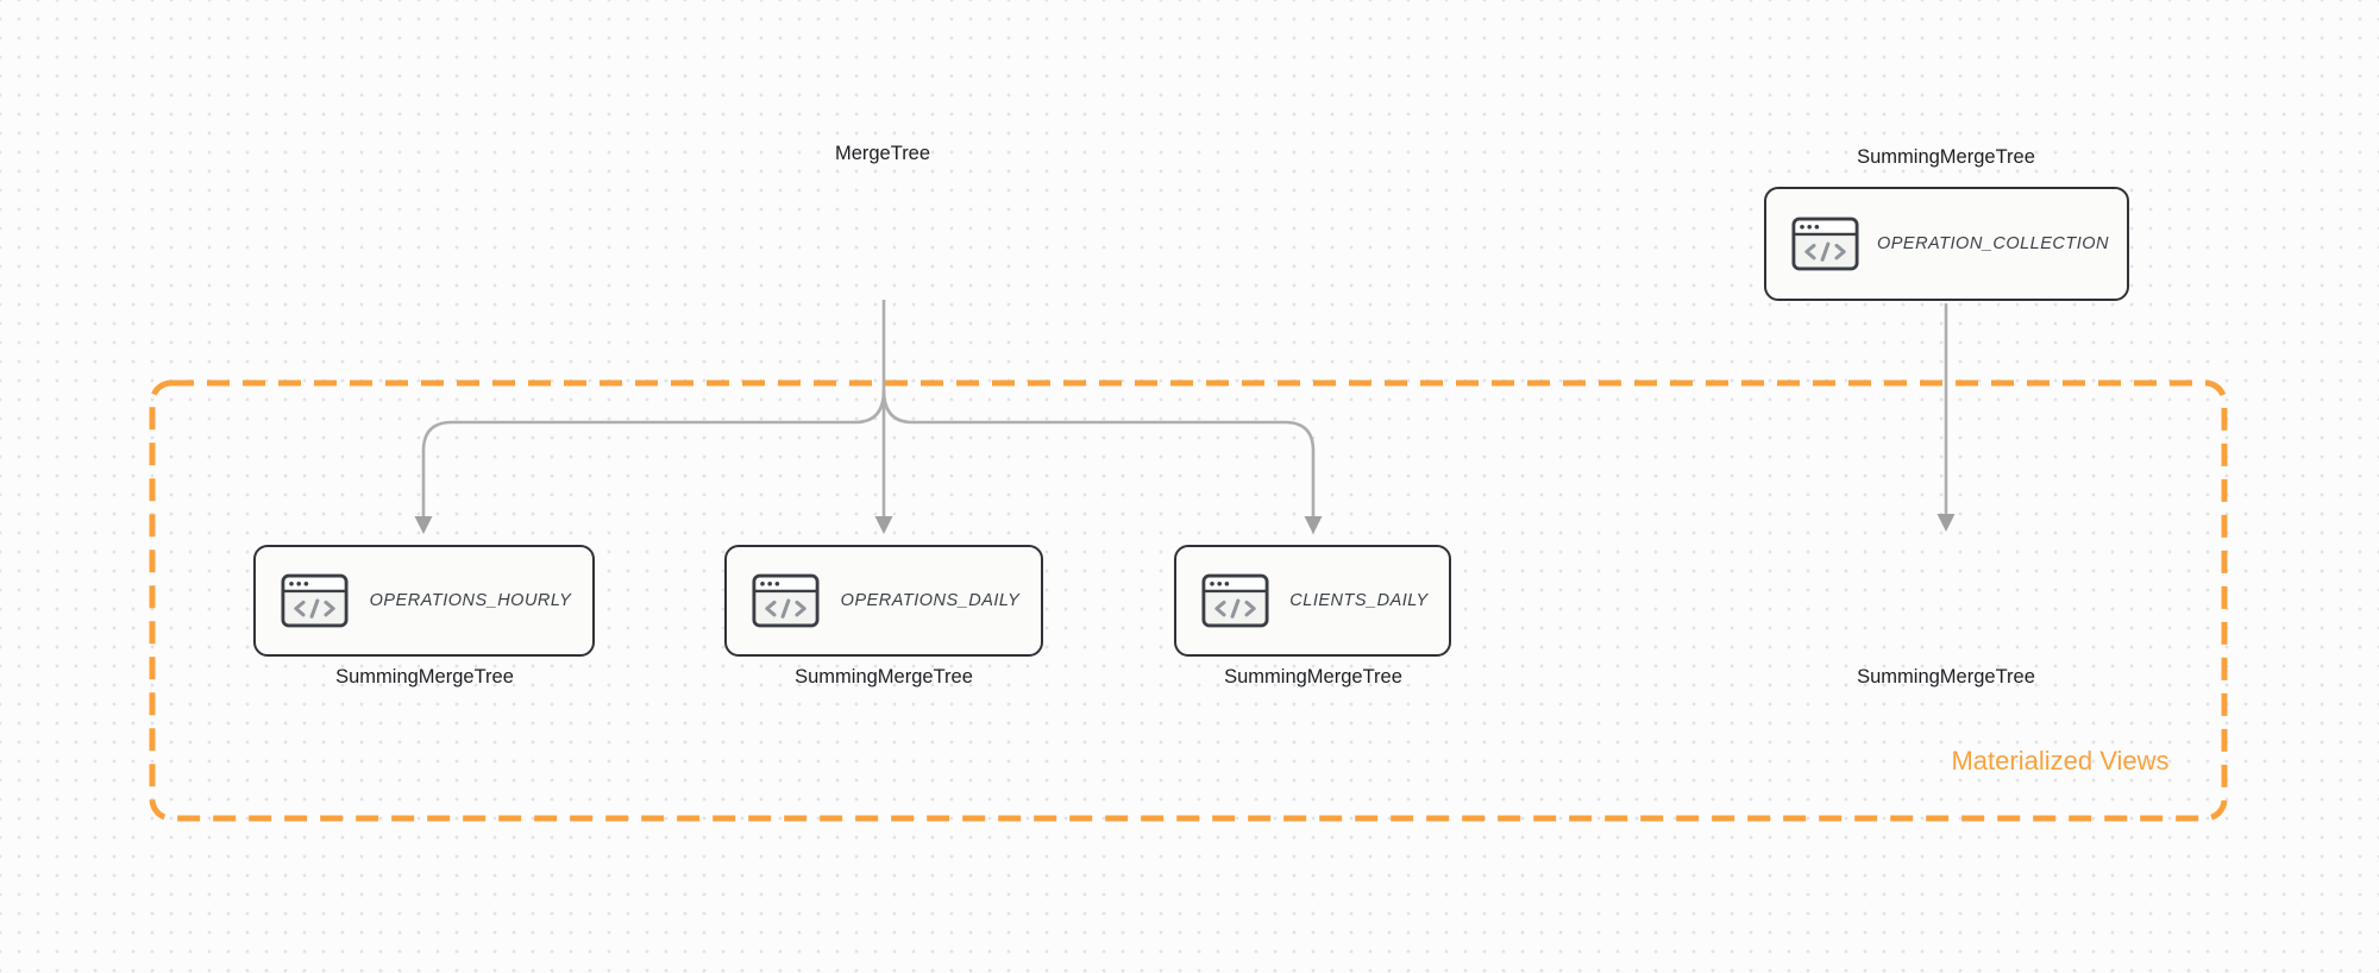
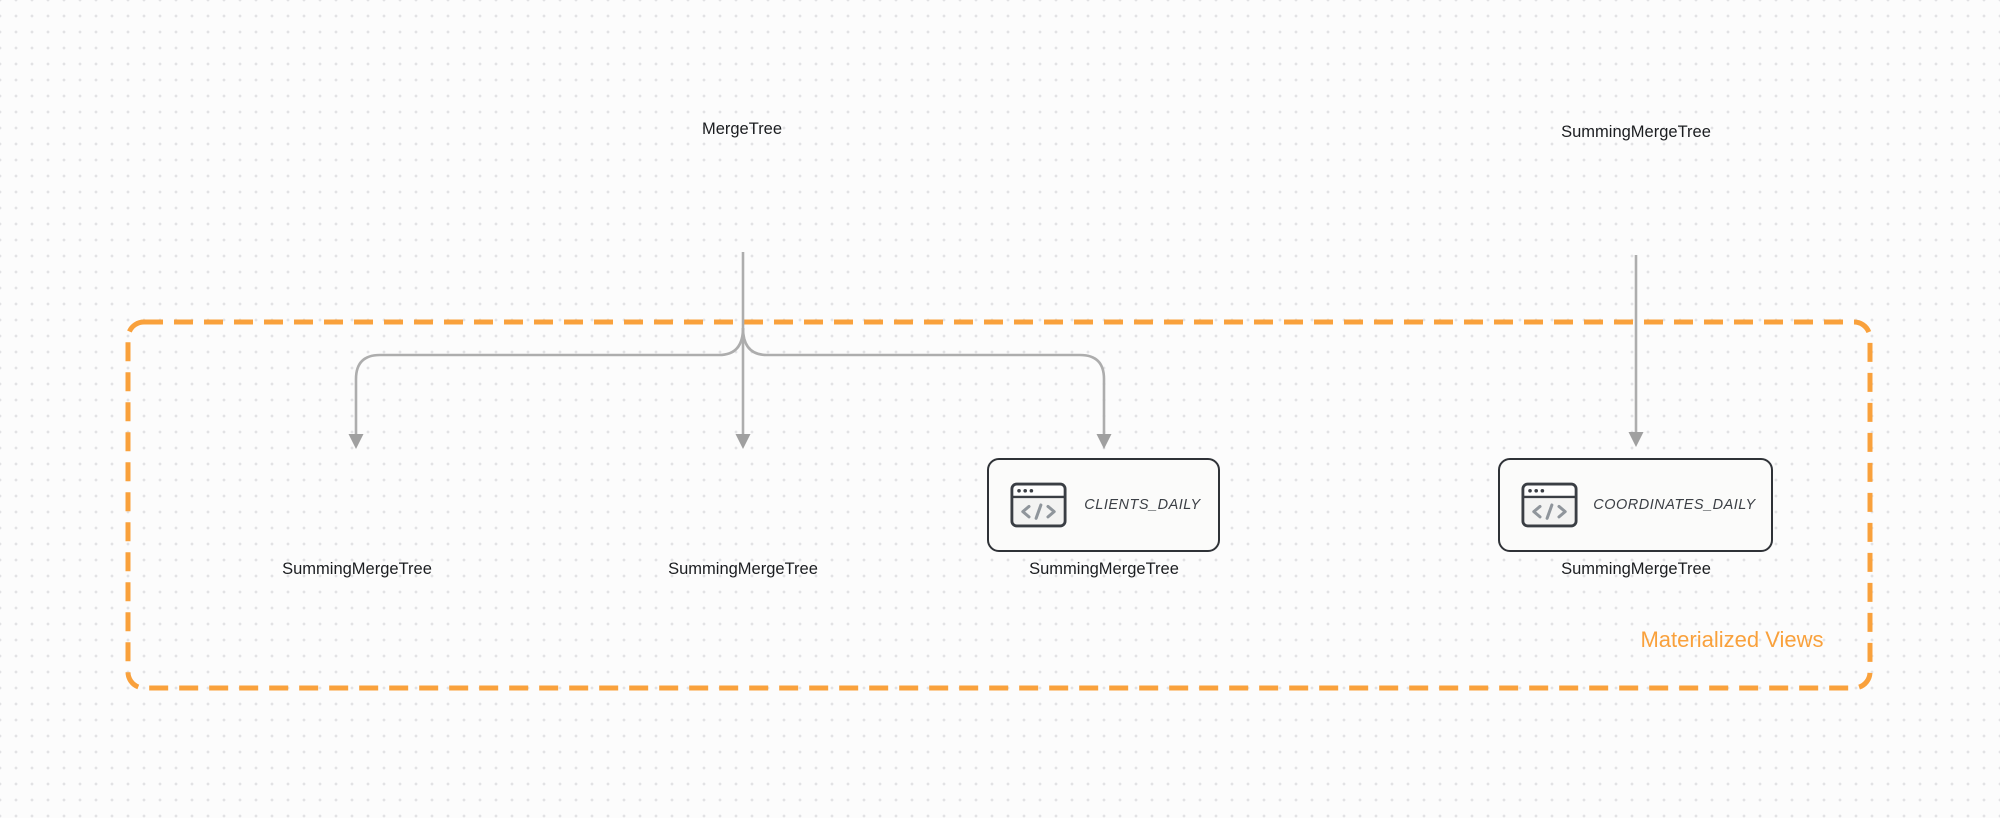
  MergeTree
  SummingMergeTree
  SummingMergeTree
  SummingMergeTree
  SummingMergeTree
  SummingMergeTree
  Materialized Views
- OPERATION_COLLECTION
- OPERATIONS_HOURLY
- OPERATIONS_DAILY
  CLIENTS_DAILY
+ COORDINATES_DAILY
